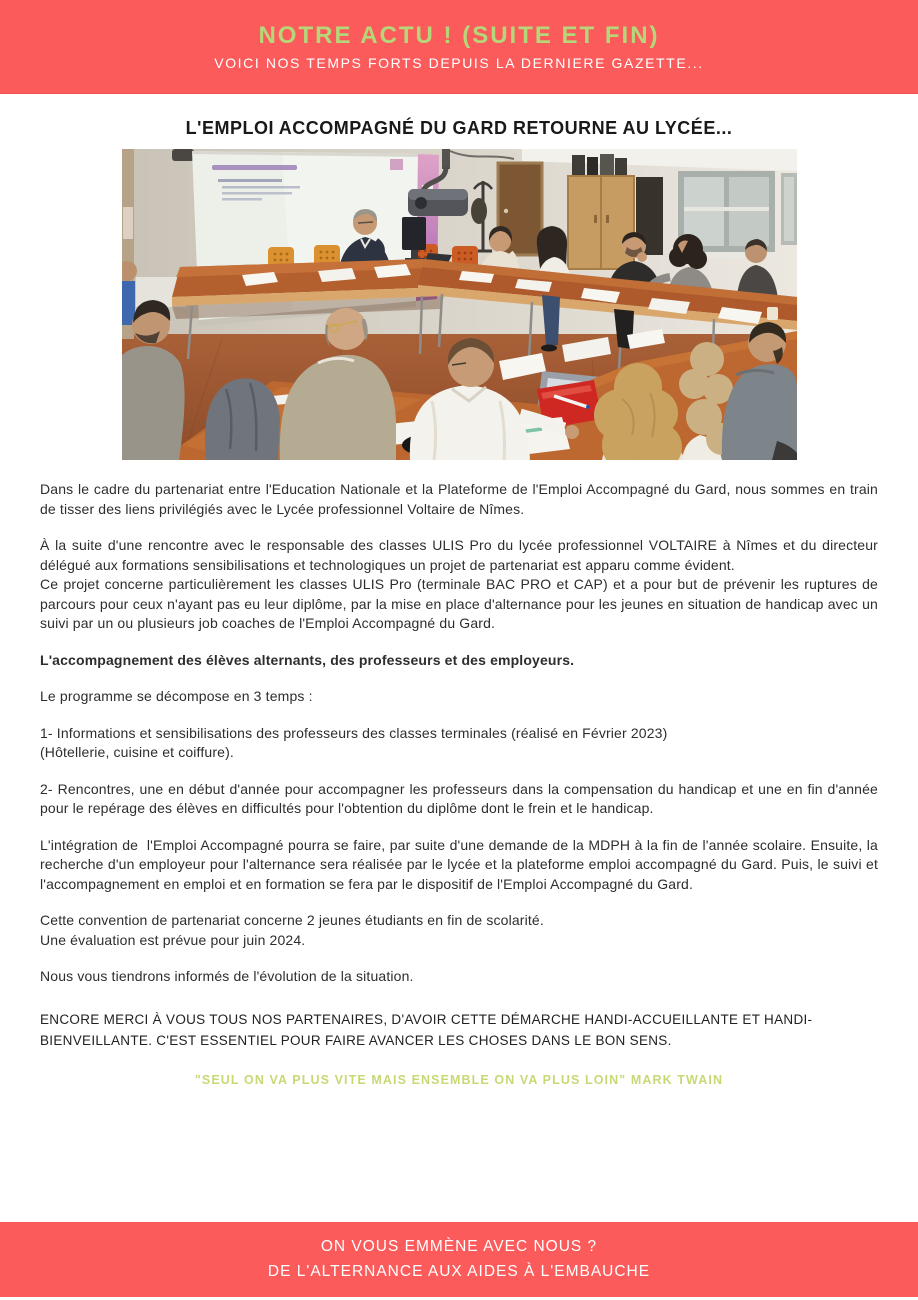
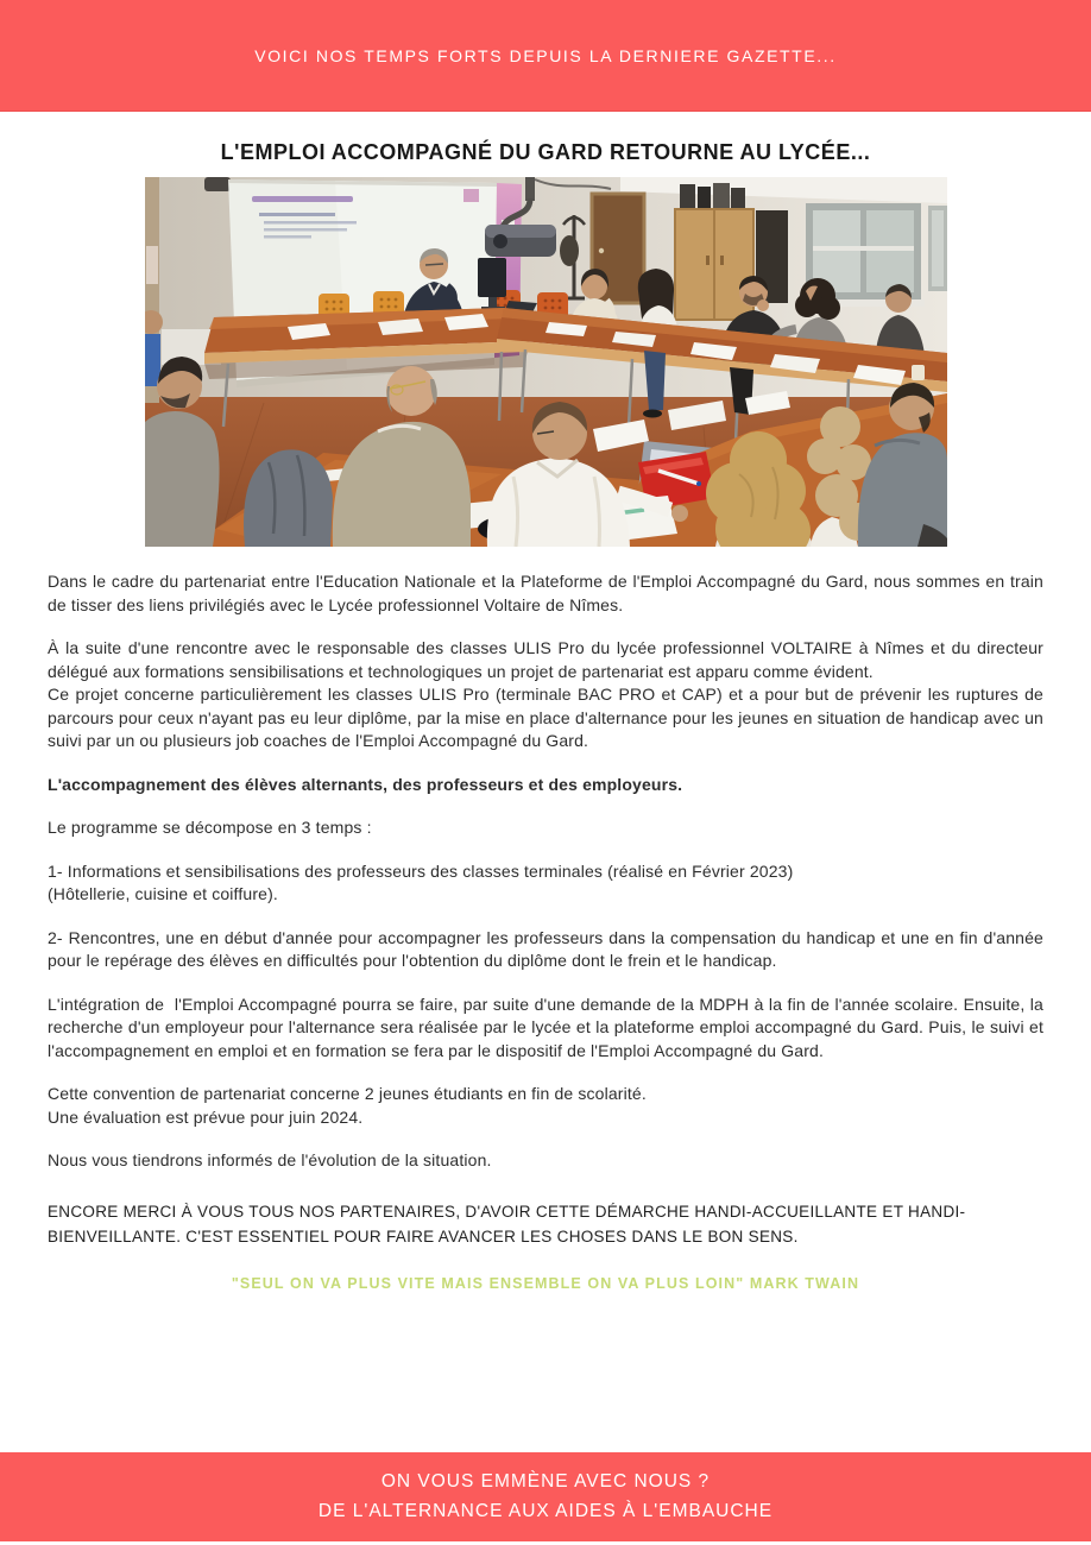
- NOTRE ACTU ! (SUITE ET FIN)
  VOICI NOS TEMPS FORTS DEPUIS LA DERNIERE GAZETTE...
  L'EMPLOI ACCOMPAGNÉ DU GARD RETOURNE AU LYCÉE...
  Dans le cadre du partenariat entre l'Education Nationale et la Plateforme de l'Emploi Accompagné du Gard, nous sommes en train de tisser des liens privilégiés avec le Lycée professionnel Voltaire de Nîmes.
  À la suite d'une rencontre avec le responsable des classes ULIS Pro du lycée professionnel VOLTAIRE à Nîmes et du directeur délégué aux formations sensibilisations et technologiques un projet de partenariat est apparu comme évident.
  Ce projet concerne particulièrement les classes ULIS Pro (terminale BAC PRO et CAP) et a pour but de prévenir les ruptures de parcours pour ceux n'ayant pas eu leur diplôme, par la mise en place d'alternance pour les jeunes en situation de handicap avec un suivi par un ou plusieurs job coaches de l'Emploi Accompagné du Gard.
  L'accompagnement des élèves alternants, des professeurs et des employeurs.
  Le programme se décompose en 3 temps :
  1- Informations et sensibilisations des professeurs des classes terminales (réalisé en Février 2023)
  (Hôtellerie, cuisine et coiffure).
  2- Rencontres, une en début d'année pour accompagner les professeurs dans la compensation du handicap et une en fin d'année pour le repérage des élèves en difficultés pour l'obtention du diplôme dont le frein et le handicap.
  L'intégration de l'Emploi Accompagné pourra se faire, par suite d'une demande de la MDPH à la fin de l'année scolaire. Ensuite, la recherche d'un employeur pour l'alternance sera réalisée par le lycée et la plateforme emploi accompagné du Gard. Puis, le suivi et l'accompagnement en emploi et en formation se fera par le dispositif de l'Emploi Accompagné du Gard.
  Cette convention de partenariat concerne 2 jeunes étudiants en fin de scolarité.
  Une évaluation est prévue pour juin 2024.
  Nous vous tiendrons informés de l'évolution de la situation.
  ENCORE MERCI À VOUS TOUS NOS PARTENAIRES, D'AVOIR CETTE DÉMARCHE HANDI-ACCUEILLANTE ET HANDI-BIENVEILLANTE. C'EST ESSENTIEL POUR FAIRE AVANCER LES CHOSES DANS LE BON SENS.
  "SEUL ON VA PLUS VITE MAIS ENSEMBLE ON VA PLUS LOIN" MARK TWAIN
  ON VOUS EMMÈNE AVEC NOUS ?
  DE L'ALTERNANCE AUX AIDES À L'EMBAUCHE
